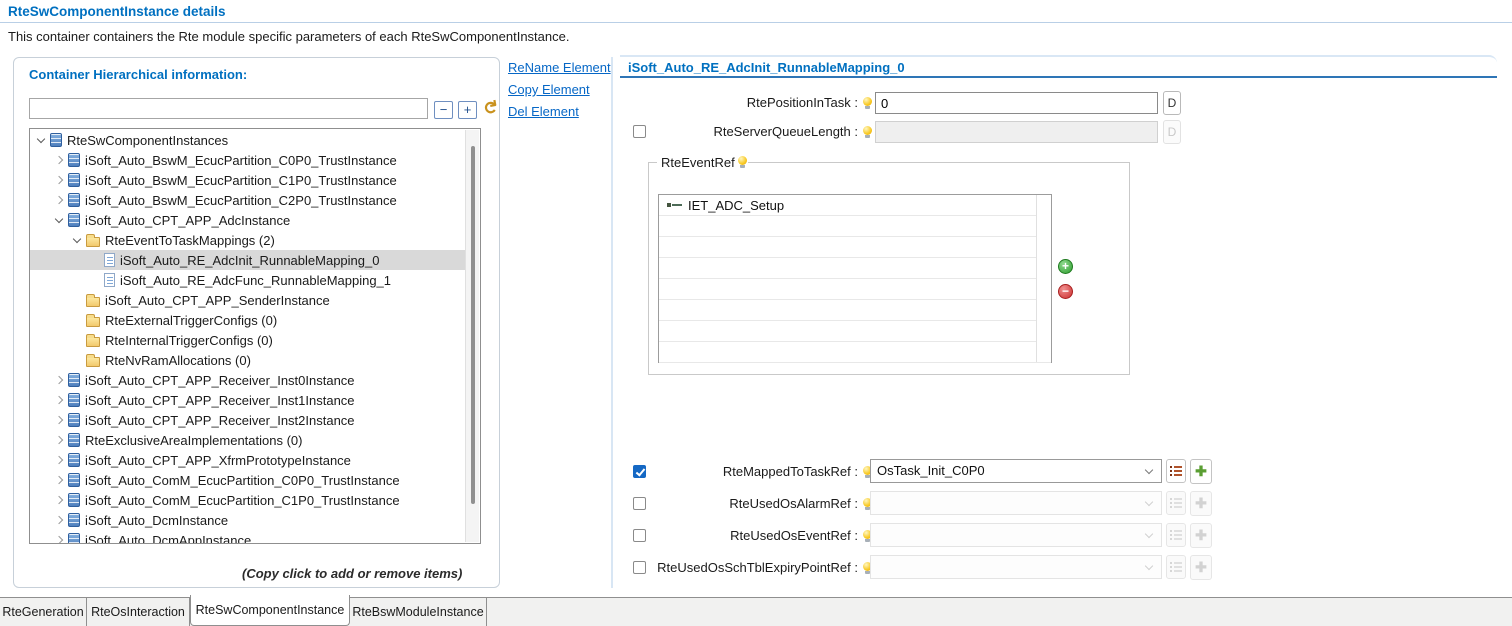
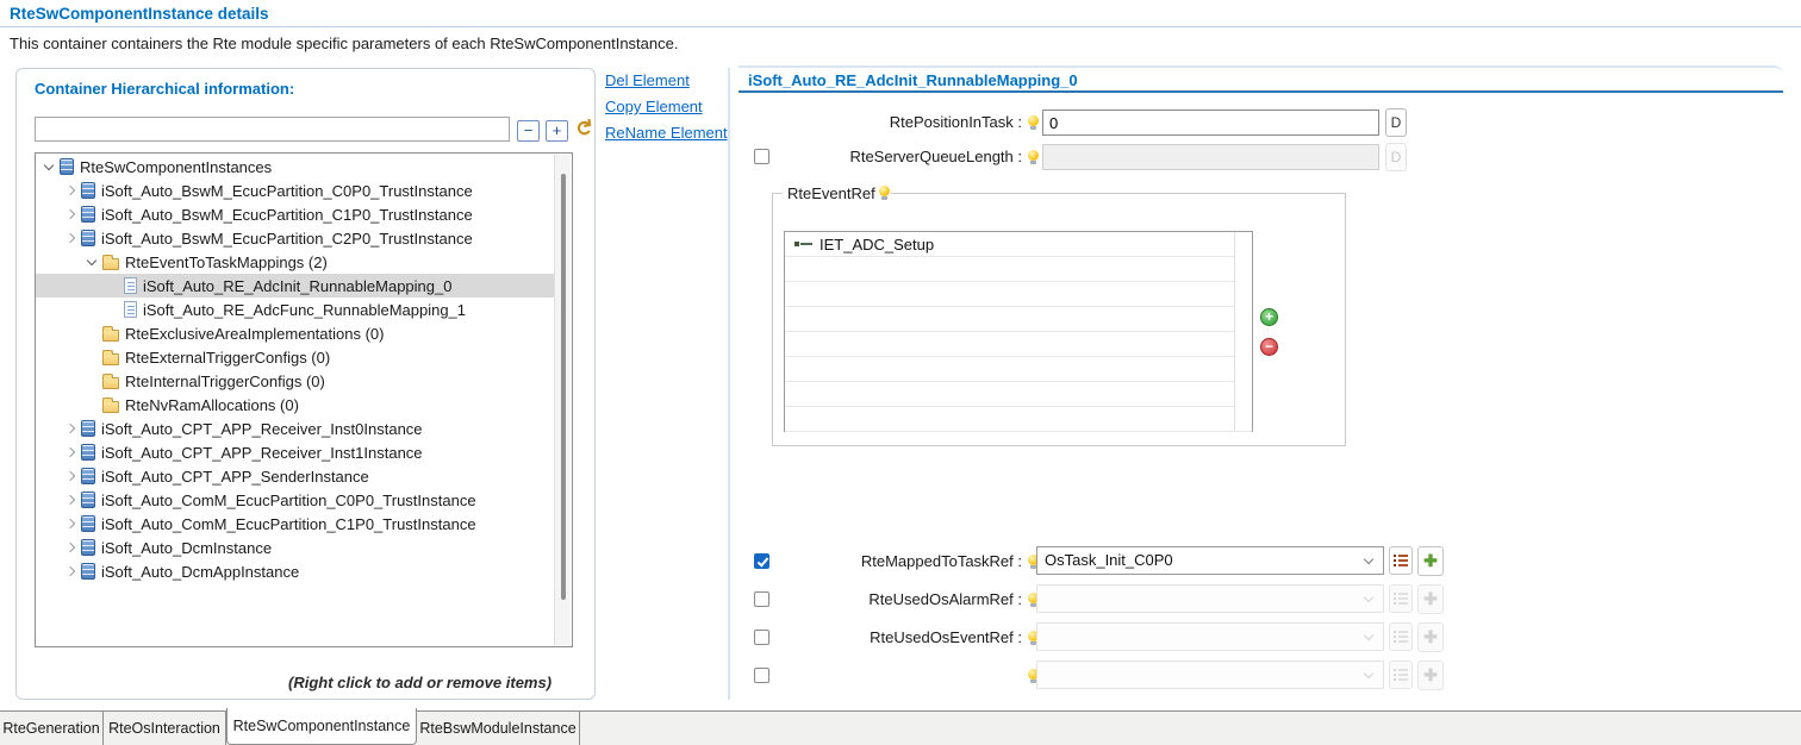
  RteSwComponentInstance details
  This container containers the Rte module specific parameters of each RteSwComponentInstance.
  Container Hierarchical information:
  −
  +
  RteSwComponentInstances
  iSoft_Auto_BswM_EcucPartition_C0P0_TrustInstance
  iSoft_Auto_BswM_EcucPartition_C1P0_TrustInstance
  iSoft_Auto_BswM_EcucPartition_C2P0_TrustInstance
- iSoft_Auto_CPT_APP_AdcInstance
  RteEventToTaskMappings (2)
  iSoft_Auto_RE_AdcInit_RunnableMapping_0
  iSoft_Auto_RE_AdcFunc_RunnableMapping_1
- iSoft_Auto_CPT_APP_SenderInstance
+ RteExclusiveAreaImplementations (0)
  RteExternalTriggerConfigs (0)
  RteInternalTriggerConfigs (0)
  RteNvRamAllocations (0)
  iSoft_Auto_CPT_APP_Receiver_Inst0Instance
  iSoft_Auto_CPT_APP_Receiver_Inst1Instance
- iSoft_Auto_CPT_APP_Receiver_Inst2Instance
- RteExclusiveAreaImplementations (0)
+ iSoft_Auto_CPT_APP_SenderInstance
- iSoft_Auto_CPT_APP_XfrmPrototypeInstance
  iSoft_Auto_ComM_EcucPartition_C0P0_TrustInstance
  iSoft_Auto_ComM_EcucPartition_C1P0_TrustInstance
  iSoft_Auto_DcmInstance
  iSoft_Auto_DcmAppInstance
- (Copy click to add or remove items)
+ (Right click to add or remove items)
- ReName Element
+ Del Element
  Copy Element
- Del Element
+ ReName Element
  iSoft_Auto_RE_AdcInit_RunnableMapping_0
  RtePositionInTask :
  0
  D
  RteServerQueueLength :
  D
  RteEventRef
  IET_ADC_Setup
  +
  −
  RteMappedToTaskRef :
  OsTask_Init_C0P0
  ✚
  RteUsedOsAlarmRef :
  ✚
  RteUsedOsEventRef :
  ✚
- RteUsedOsSchTblExpiryPointRef :
  ✚
  RteGeneration
  RteOsInteraction
  RteSwComponentInstance
  RteBswModuleInstance
